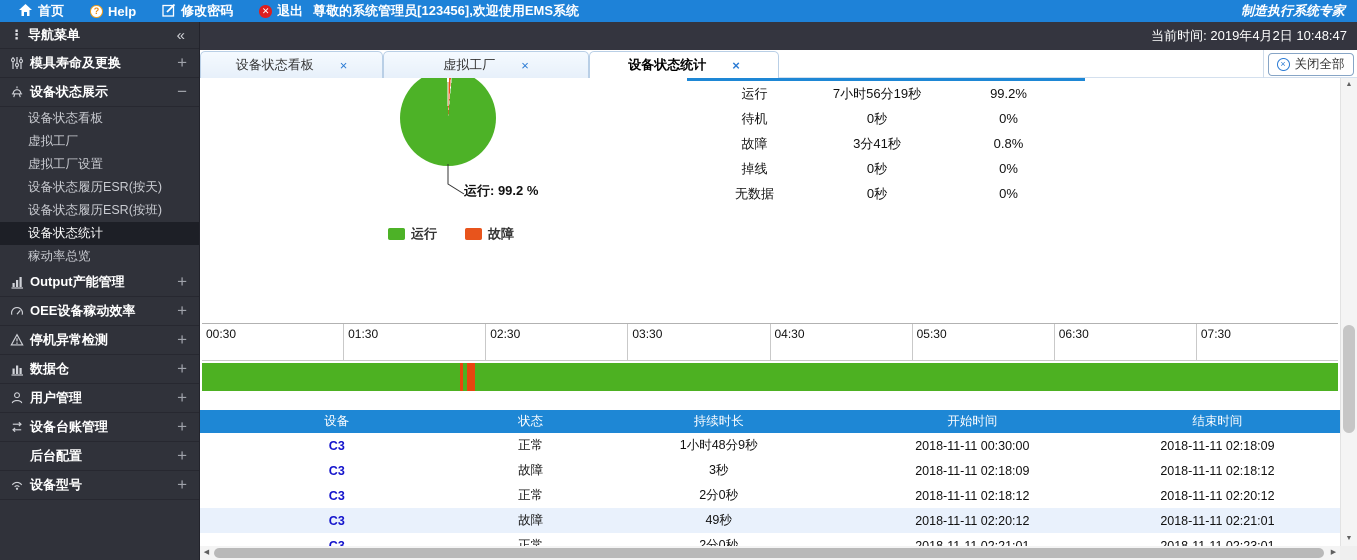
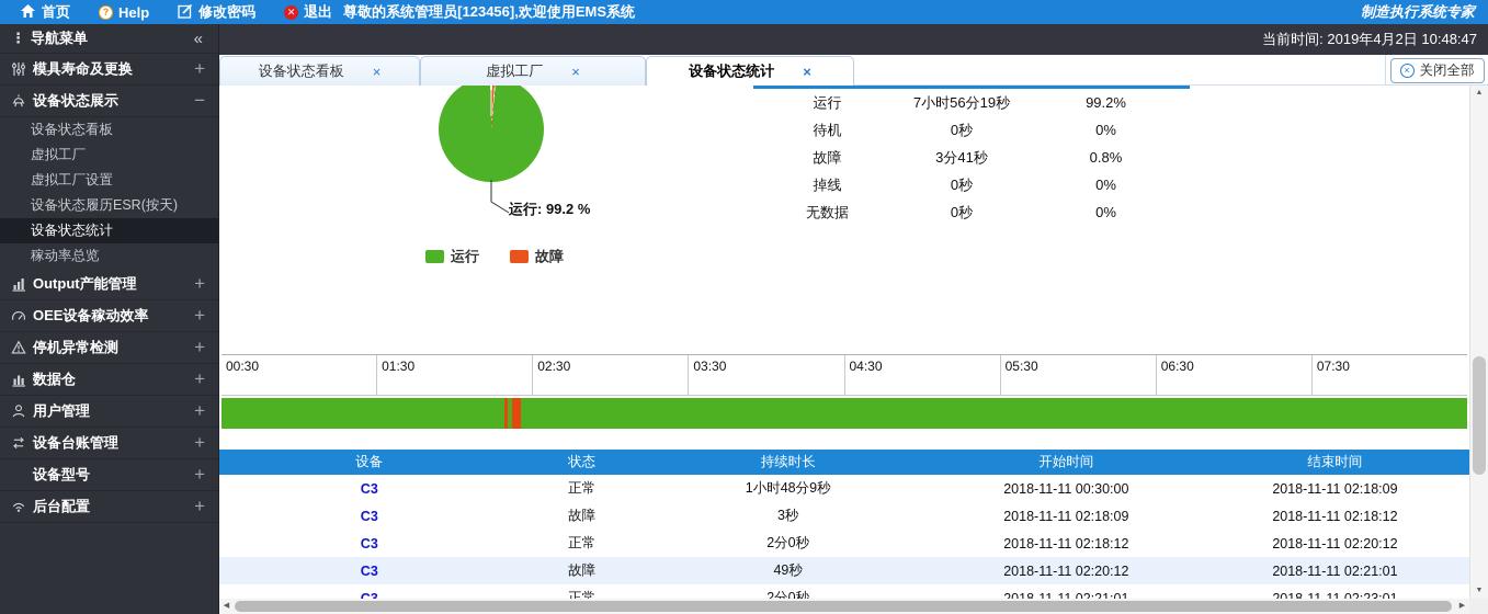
  首页
  ?
  Help
  修改密码
  ✕
  退出
  尊敬的系统管理员[123456],欢迎使用EMS系统
  制造执行系统专家
  当前时间: 2019年4月2日 10:48:47
  ⋮
  导航菜单
  «
  模具寿命及更换
  +
  设备状态展示
  −
  设备状态看板
  虚拟工厂
  虚拟工厂设置
  设备状态履历ESR(按天)
- 设备状态履历ESR(按班)
  设备状态统计
  稼动率总览
  Output产能管理
  +
  OEE设备稼动效率
  +
  停机异常检测
  +
  数据仓
  +
  用户管理
  +
  设备台账管理
  +
- 后台配置
+ 设备型号
  +
- 设备型号
+ 后台配置
  +
  设备状态看板
  ×
  虚拟工厂
  ×
  设备状态统计
  ×
  ×
  关闭全部
  运行: 99.2 %
  运行
  故障
  运行
  7小时56分19秒
  99.2%
  待机
  0秒
  0%
  故障
  3分41秒
  0.8%
  掉线
  0秒
  0%
  无数据
  0秒
  0%
  00:30
  01:30
  02:30
  03:30
  04:30
  05:30
  06:30
  07:30
  设备
  状态
  持续时长
  开始时间
  结束时间
  C3
  正常
  1小时48分9秒
  2018-11-11 00:30:00
  2018-11-11 02:18:09
  C3
  故障
  3秒
  2018-11-11 02:18:09
  2018-11-11 02:18:12
  C3
  正常
  2分0秒
  2018-11-11 02:18:12
  2018-11-11 02:20:12
  C3
  故障
  49秒
  2018-11-11 02:20:12
  2018-11-11 02:21:01
  正常
  2分0秒
